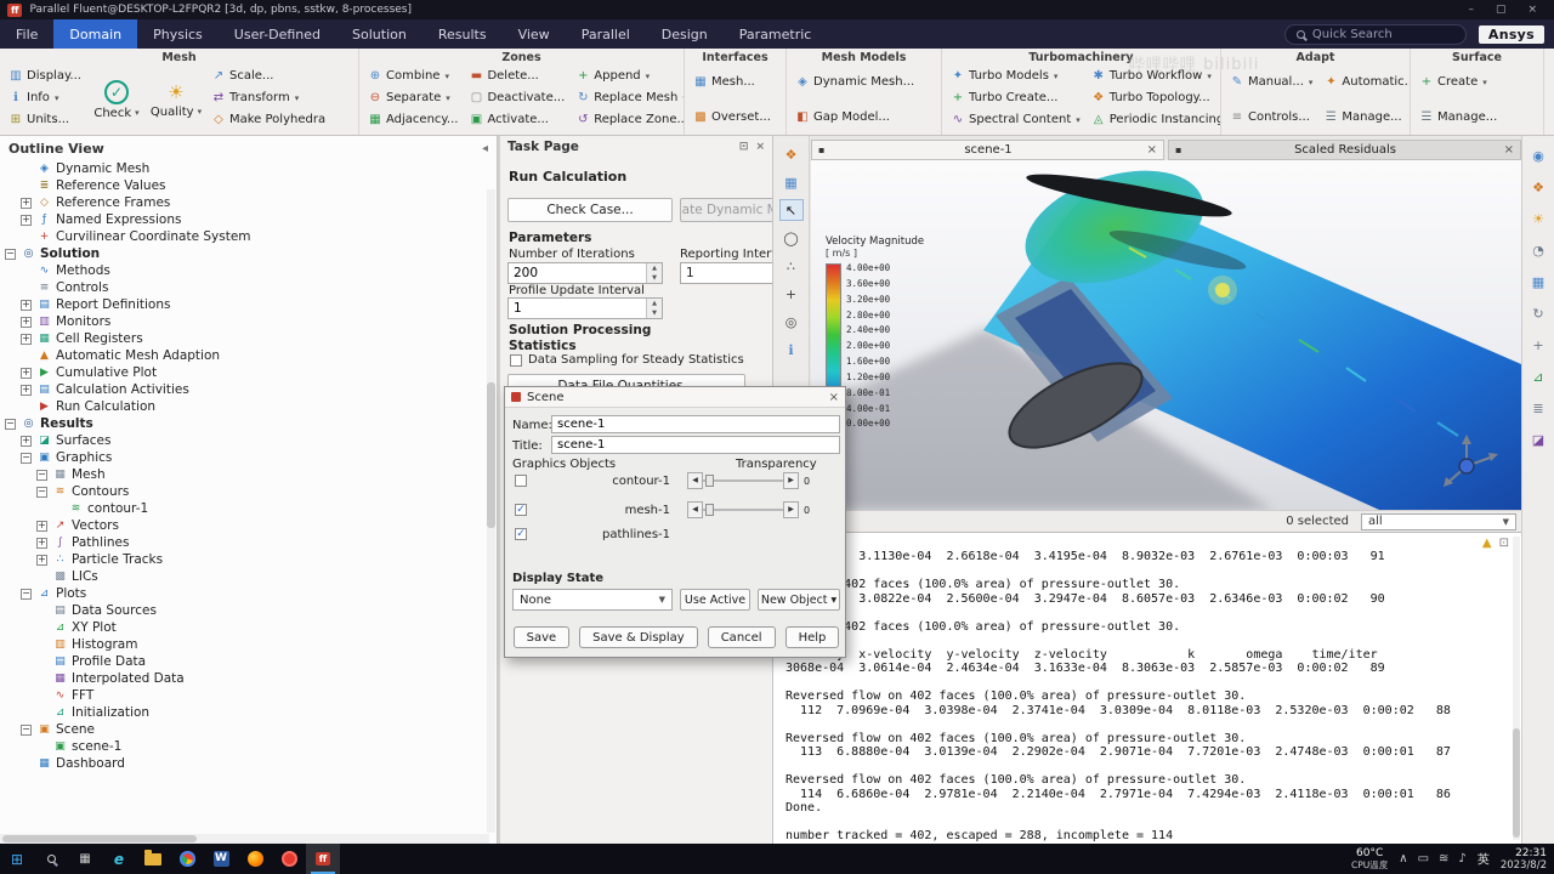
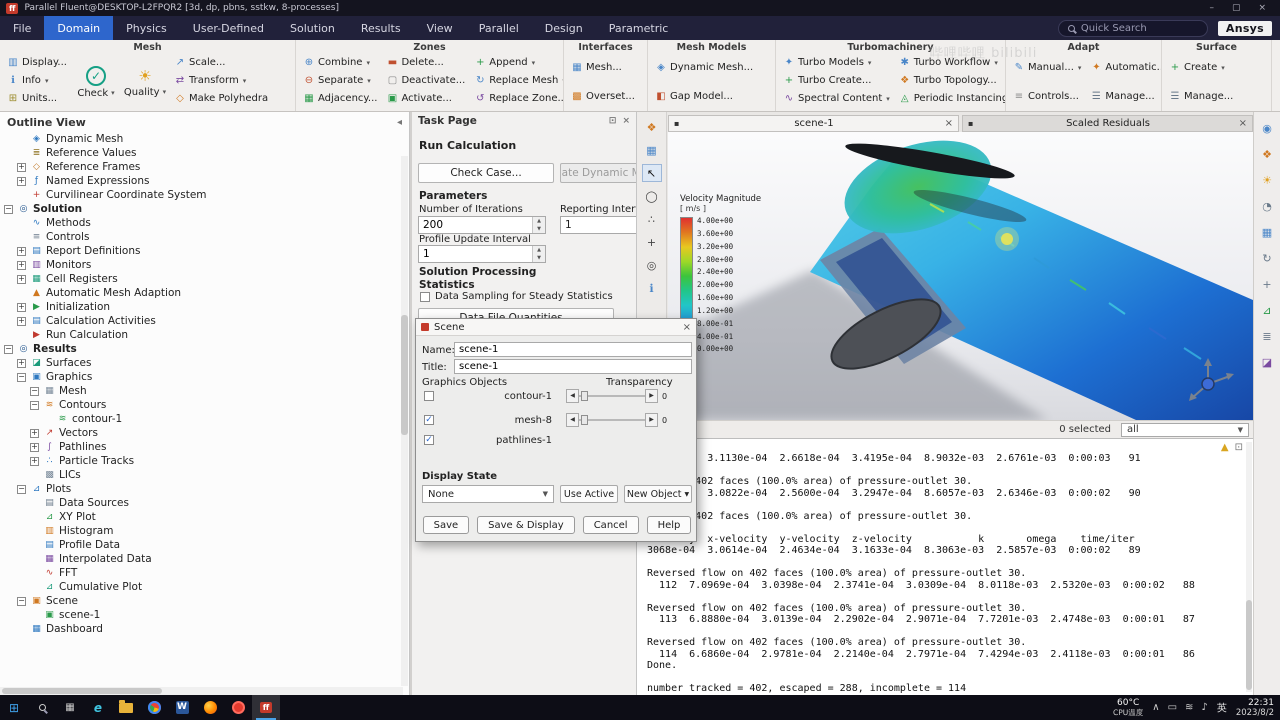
  ff
  Parallel Fluent@DESKTOP-L2FPQR2 [3d, dp, pbns, sstkw, 8-processes]
  –
  ▢
  ×
  File
  Domain
  Physics
  User-Defined
  Solution
  Results
  View
  Parallel
  Design
  Parametric
  Quick Search
  Ansys
  Mesh
  ▥
  Display...
  ℹ
  Info
  ▾
  ⊞
  Units...
  ✓
  Check
  ▾
  ☀
  Quality
  ▾
  ↗
  Scale...
  ⇄
  Transform
  ▾
  ◇
  Make Polyhedra
  Zones
  ⊕
  Combine
  ▾
  ⊖
  Separate
  ▾
  ▦
  Adjacency...
  ▬
  Delete...
  ▢
  Deactivate...
  ▣
  Activate...
  +
  Append
  ▾
  ↻
  Replace Mesh
  ↺
  Replace Zone..
  Interfaces
  ▦
  Mesh...
  ▩
  Overset...
  Mesh Models
  ◈
  Dynamic Mesh...
  ◧
  Gap Model...
  Turbomachinery
  ✦
  Turbo Models
  ▾
  +
  Turbo Create...
  ∿
  Spectral Content
  ▾
  ✱
  Turbo Workflow
  ▾
  ❖
  Turbo Topology...
  ◬
  Periodic Instancin
  Adapt
  ✎
  Manual...
  ▾
  ≡
  Controls...
  ✦
  Automatic.
  ☰
  Manage...
  Surface
  +
  Create
  ▾
  ☰
  Manage...
  哔哩哔哩 bilibili
  Outline View
  ◂
  ◈
  Dynamic Mesh
  ≣
  Reference Values
  +
  ◇
  Reference Frames
  +
  ƒ
  Named Expressions
  +
  Curvilinear Coordinate System
  −
  ◎
  Solution
  ∿
  Methods
  ≡
  Controls
  +
  ▤
  Report Definitions
  +
  ▥
  Monitors
  +
  ▦
  Cell Registers
  ▲
  Automatic Mesh Adaption
  +
  ▶
- Cumulative Plot
+ Initialization
  +
  ▤
  Calculation Activities
  ▶
  Run Calculation
  −
  ◎
  Results
  +
  ◪
  Surfaces
  −
  ▣
  Graphics
  −
  ▦
  Mesh
  −
  ≋
  Contours
  ≋
  contour-1
  +
  ↗
  Vectors
  +
  ∫
  Pathlines
  +
  ∴
  Particle Tracks
  ▩
  LICs
  −
  ⊿
  Plots
  ▤
  Data Sources
  ⊿
  XY Plot
  ▥
  Histogram
  ▤
  Profile Data
  ▦
  Interpolated Data
  ∿
  FFT
  ⊿
- Initialization
+ Cumulative Plot
  −
  ▣
  Scene
  ▣
  scene-1
  ▦
  Dashboard
  Task Page
  ⊡
  ×
  Run Calculation
  Check Case...
  Parameters
  Number of Iterations
  Reporting Inter
  200
  1
  Profile Update Interval
  1
  Solution Processing
  Statistics
  Data Sampling for Steady Statistics
  ❖
  ▦
  ↖
  ◯
  ∴
  +
  ◎
  ℹ
  ▪
  scene-1
  ×
  ▪
  Scaled Residuals
  ×
  Velocity Magnitude
  [ m/s ]
  4.00e+00
  3.60e+00
  3.20e+00
  2.80e+00
  2.40e+00
  2.00e+00
  1.60e+00
  1.20e+00
  8.00e-01
  4.00e-01
  0.00e+00
  0 selected
  all
  ▼
  3.1130e-04 2.6618e-04 3.4195e-04 8.9032e-03 2.6761e-03 0:00:03 91
  402 faces (100.0% area) of pressure-outlet 30.
  3.0822e-04 2.5600e-04 3.2947e-04 8.6057e-03 2.6346e-03 0:00:02 90
  402 faces (100.0% area) of pressure-outlet 30.
  x-velocity y-velocity z-velocity k omega time/iter
  3068e-04 3.0614e-04 2.4634e-04 3.1633e-04 8.3063e-03 2.5857e-03 0:00:02 89
  Reversed flow on 402 faces (100.0% area) of pressure-outlet 30.
  112 7.0969e-04 3.0398e-04 2.3741e-04 3.0309e-04 8.0118e-03 2.5320e-03 0:00:02 88
  Reversed flow on 402 faces (100.0% area) of pressure-outlet 30.
  113 6.8880e-04 3.0139e-04 2.2902e-04 2.9071e-04 7.7201e-03 2.4748e-03 0:00:01 87
  Reversed flow on 402 faces (100.0% area) of pressure-outlet 30.
  114 6.6860e-04 2.9781e-04 2.2140e-04 2.7971e-04 7.4294e-03 2.4118e-03 0:00:01 86
  Done.
  number tracked = 402, escaped = 288, incomplete = 114
  ▲
  ⊡
  ◉
  ❖
  ☀
  ◔
  ▦
  ↻
  +
  ⊿
  ≣
  ◪
  Scene
  ×
  Name
  scene-1
  Title:
  scene-1
  Graphics Objects
  Transparency
  contour-1
  0
  ✓
- mesh-1
+ mesh-8
  0
  ✓
  pathlines-1
  Display State
  None
  ▼
  Use Active
  New Object
  Save
  Save & Display
  Cancel
  Help
  ⊞
  ▦
  e
  W
  ff
  60°C
  CPU温度
  ∧
  ▭
  ≋
  ♪
  英
  22:31
  2023/8/2
